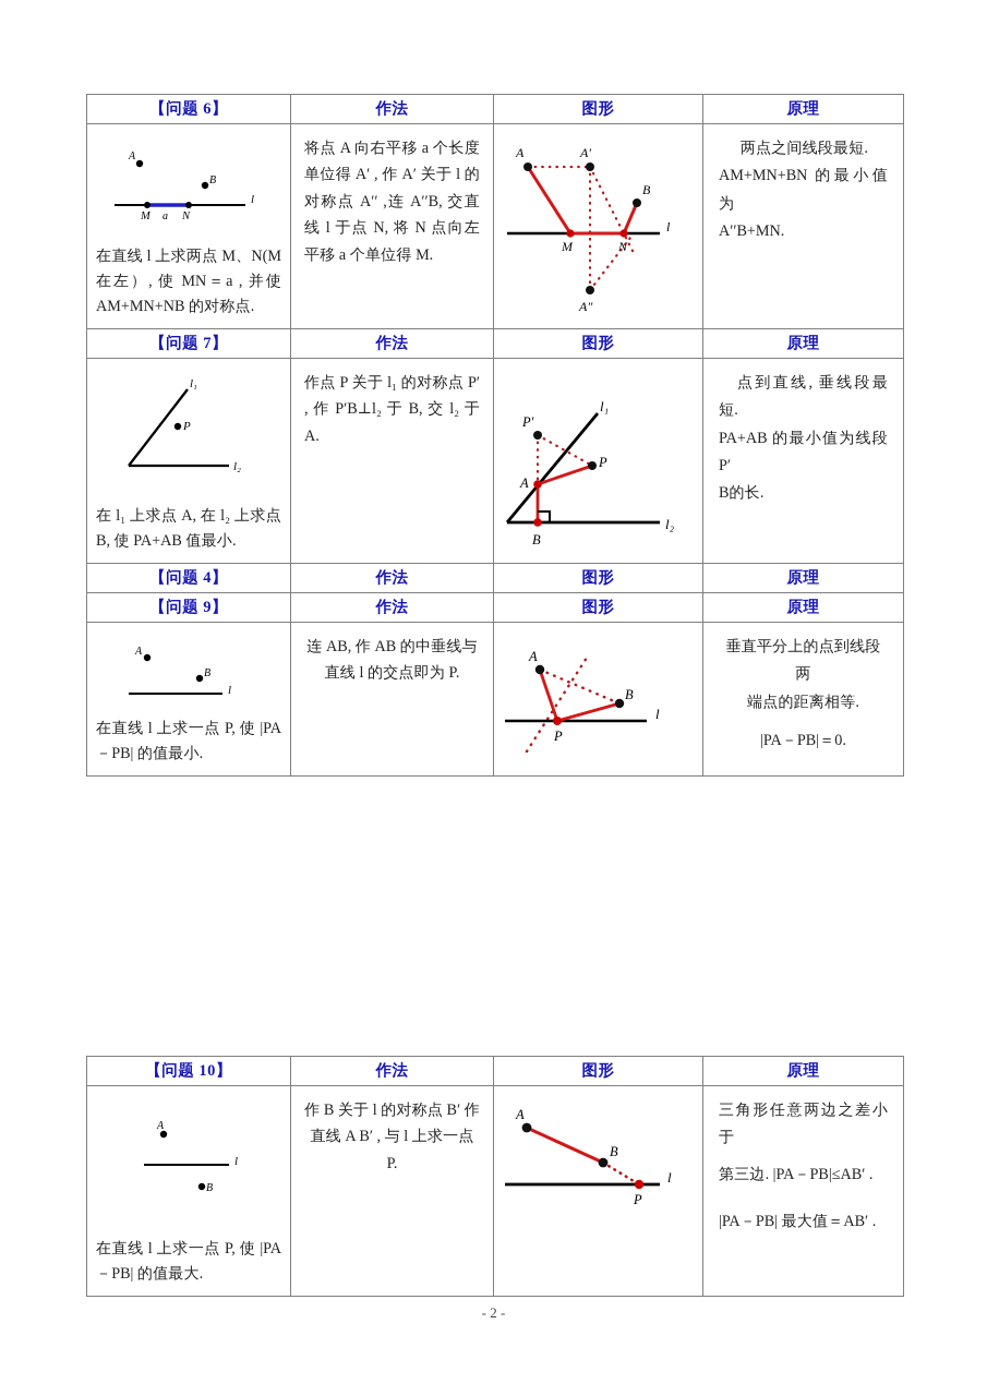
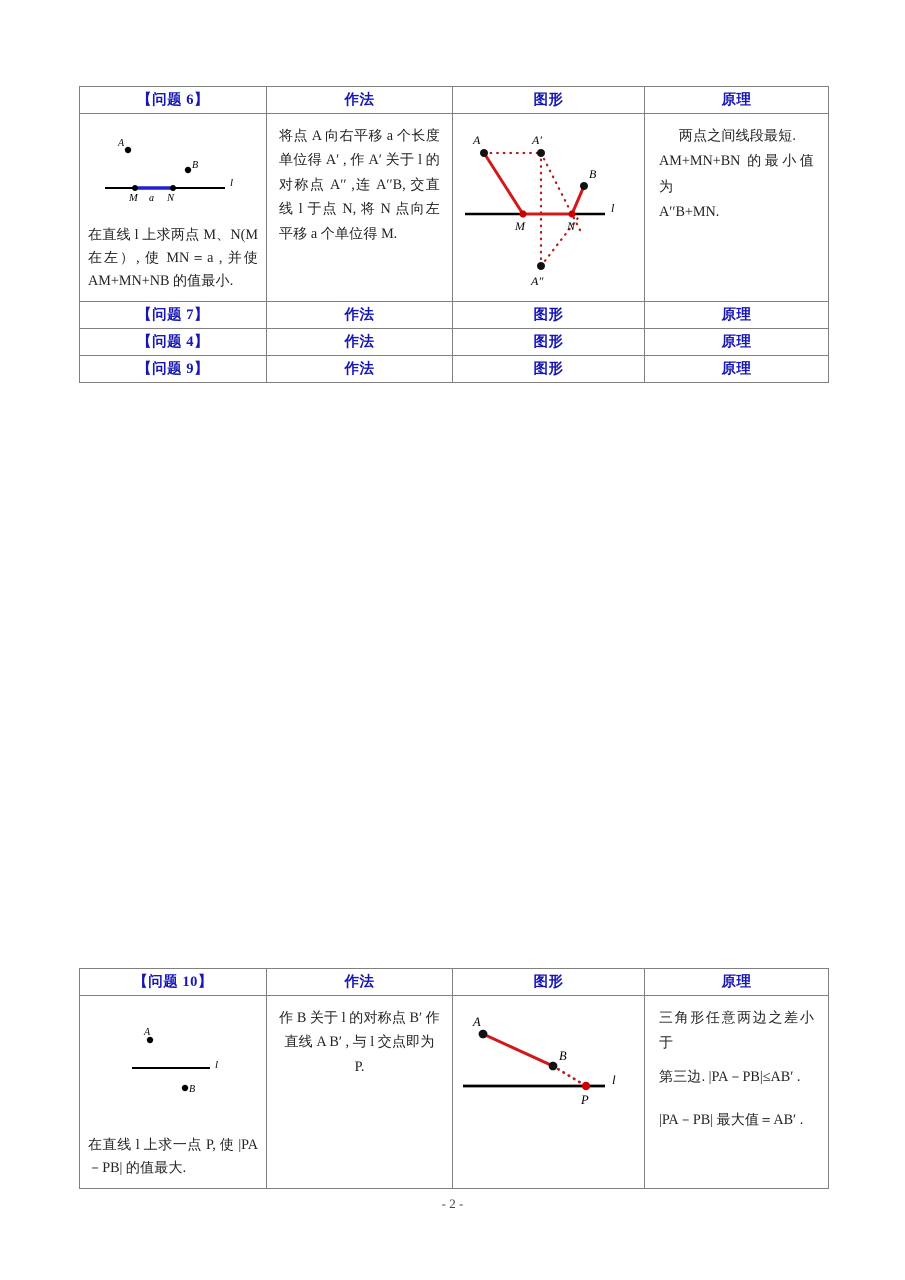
  【问题 6】	作法	图形	原理
- A B l M a N 在直线 l 上求两点 M、N(M 在左）, 使 MN＝a , 并使 AM+MN+NB 的对称点.	将点 A 向右平移 a 个长度单位得 A′ , 作 A′ 关于 l 的对称点 A′′ ,连 A′′B, 交直线 l 于点 N, 将 N 点向左平移 a 个单位得 M.	l A A′ B M N A″	两点之间线段最短. AM+MN+BN 的最小值为 A′′B+MN.
+ A B l M a N 在直线 l 上求两点 M、N(M 在左）, 使 MN＝a , 并使 AM+MN+NB 的值最小.	将点 A 向右平移 a 个长度单位得 A′ , 作 A′ 关于 l 的对称点 A′′ ,连 A′′B, 交直线 l 于点 N, 将 N 点向左平移 a 个单位得 M.	l A A′ B M N A″	两点之间线段最短. AM+MN+BN 的最小值为 A′′B+MN.
  【问题 7】	作法	图形	原理
- l₁ l₂ P 在 l₁ 上求点 A, 在 l₂ 上求点 B, 使 PA+AB 值最小.	作点 P 关于 l₁ 的对称点 P′ , 作 P′B⊥l₂ 于 B, 交 l₂ 于 A.	l₁ l₂ P′ P A B	点到直线, 垂线段最短. PA+AB 的最小值为线段 P′ B的长.
  【问题 4】	作法	图形	原理
  【问题 9】	作法	图形	原理
- A B l 在直线 l 上求一点 P, 使 |PA－PB| 的值最小.	连 AB, 作 AB 的中垂线与直线 l 的交点即为 P.	l A B P	垂直平分上的点到线段两 端点的距离相等. |PA－PB|＝0.
  【问题 10】	作法	图形	原理
- A l B 在直线 l 上求一点 P, 使 |PA－PB| 的值最大.	作 B 关于 l 的对称点 B′ 作直线 A B′ , 与 l 上求一点 P.	l A B P	三角形任意两边之差小于 第三边. |PA－PB|≤AB′ . |PA－PB| 最大值＝AB′ .
+ A l B 在直线 l 上求一点 P, 使 |PA－PB| 的值最大.	作 B 关于 l 的对称点 B′ 作直线 A B′ , 与 l 交点即为 P.	l A B P	三角形任意两边之差小于 第三边. |PA－PB|≤AB′ . |PA－PB| 最大值＝AB′ .
  - 2 -
